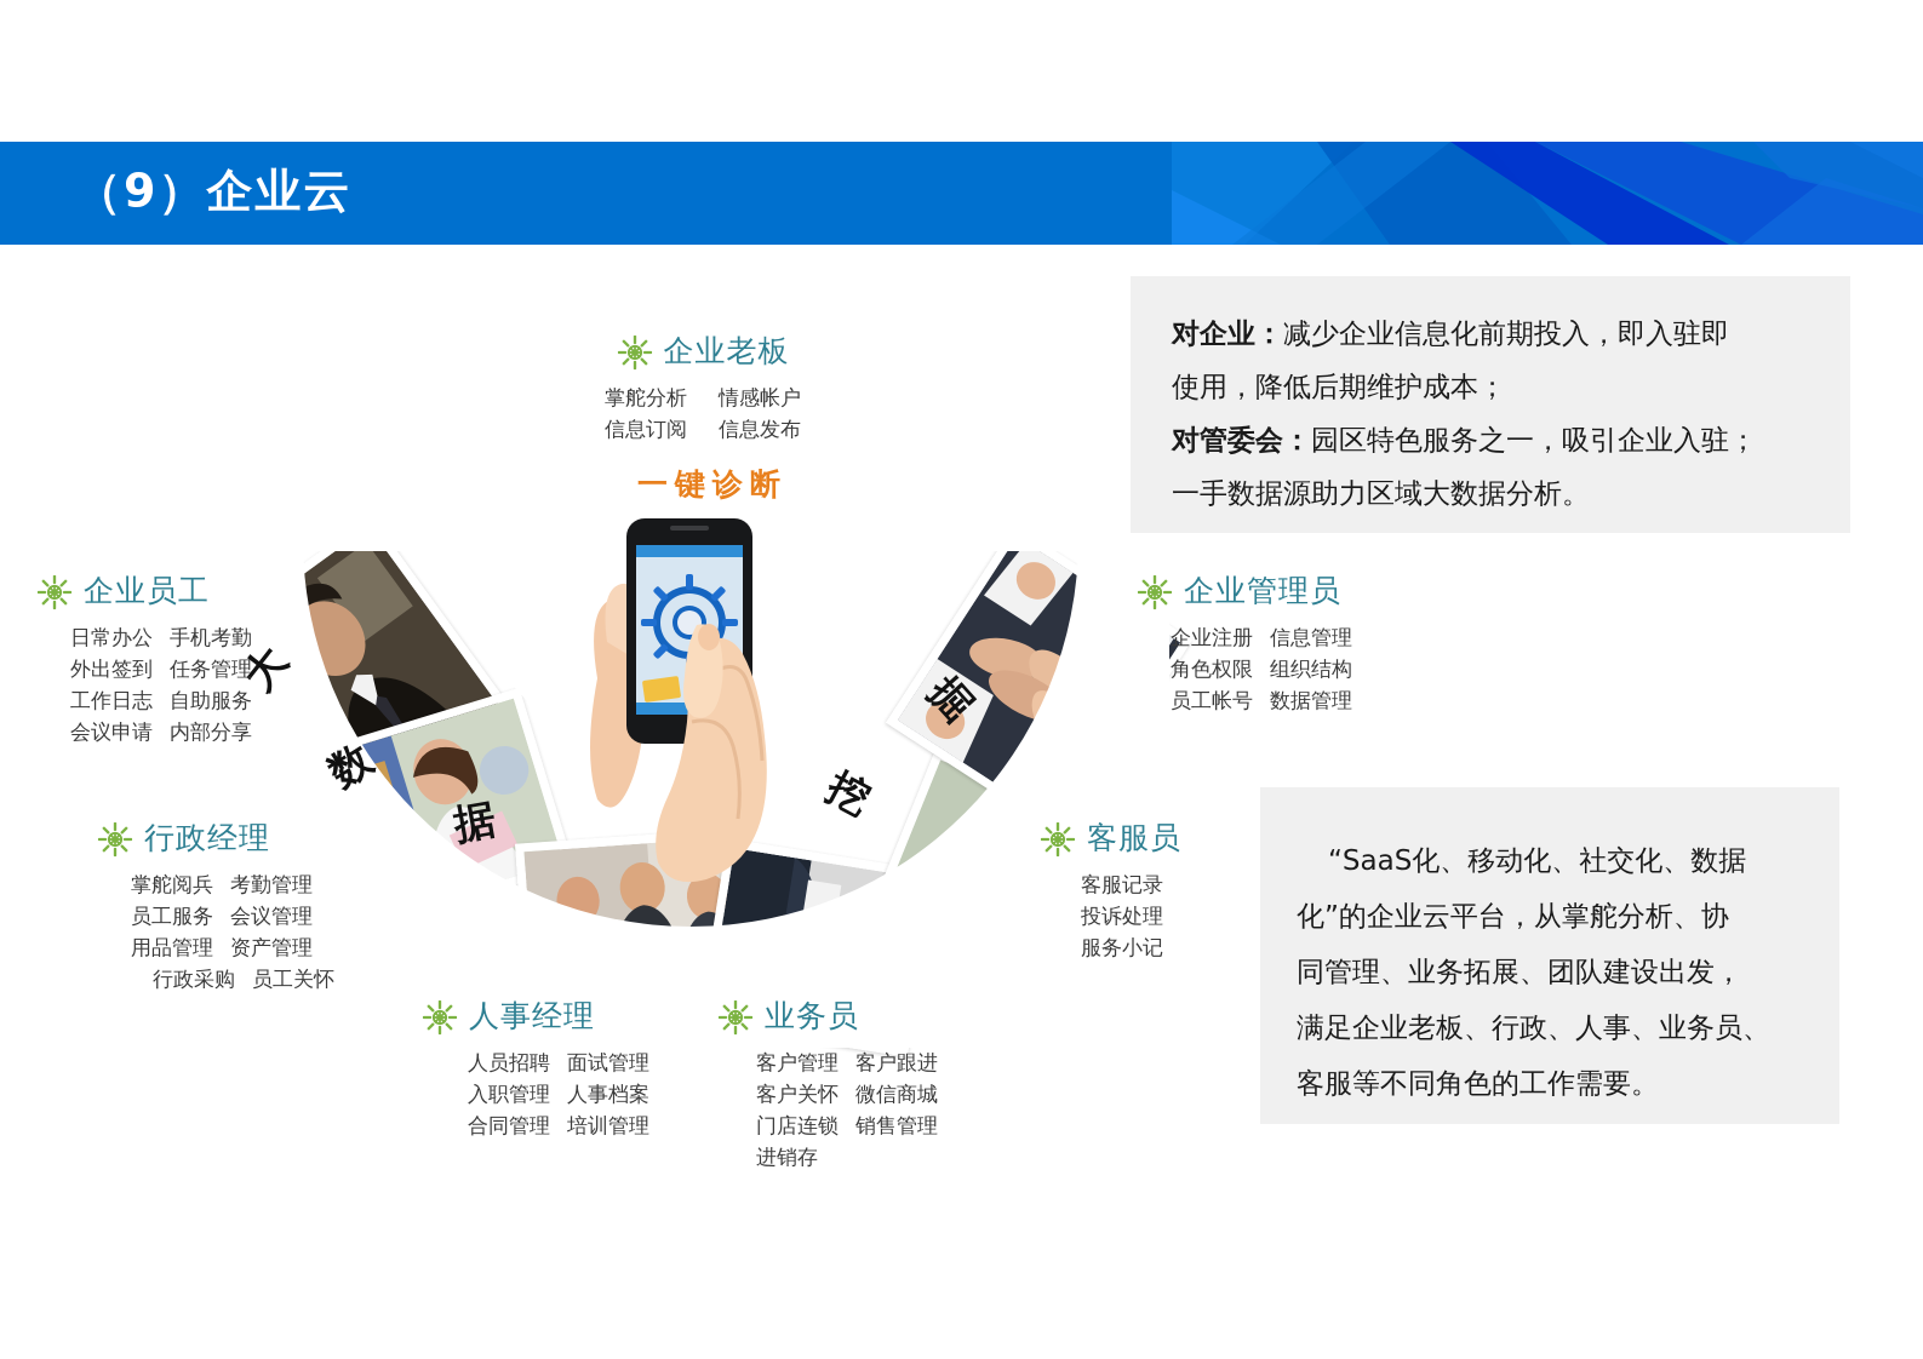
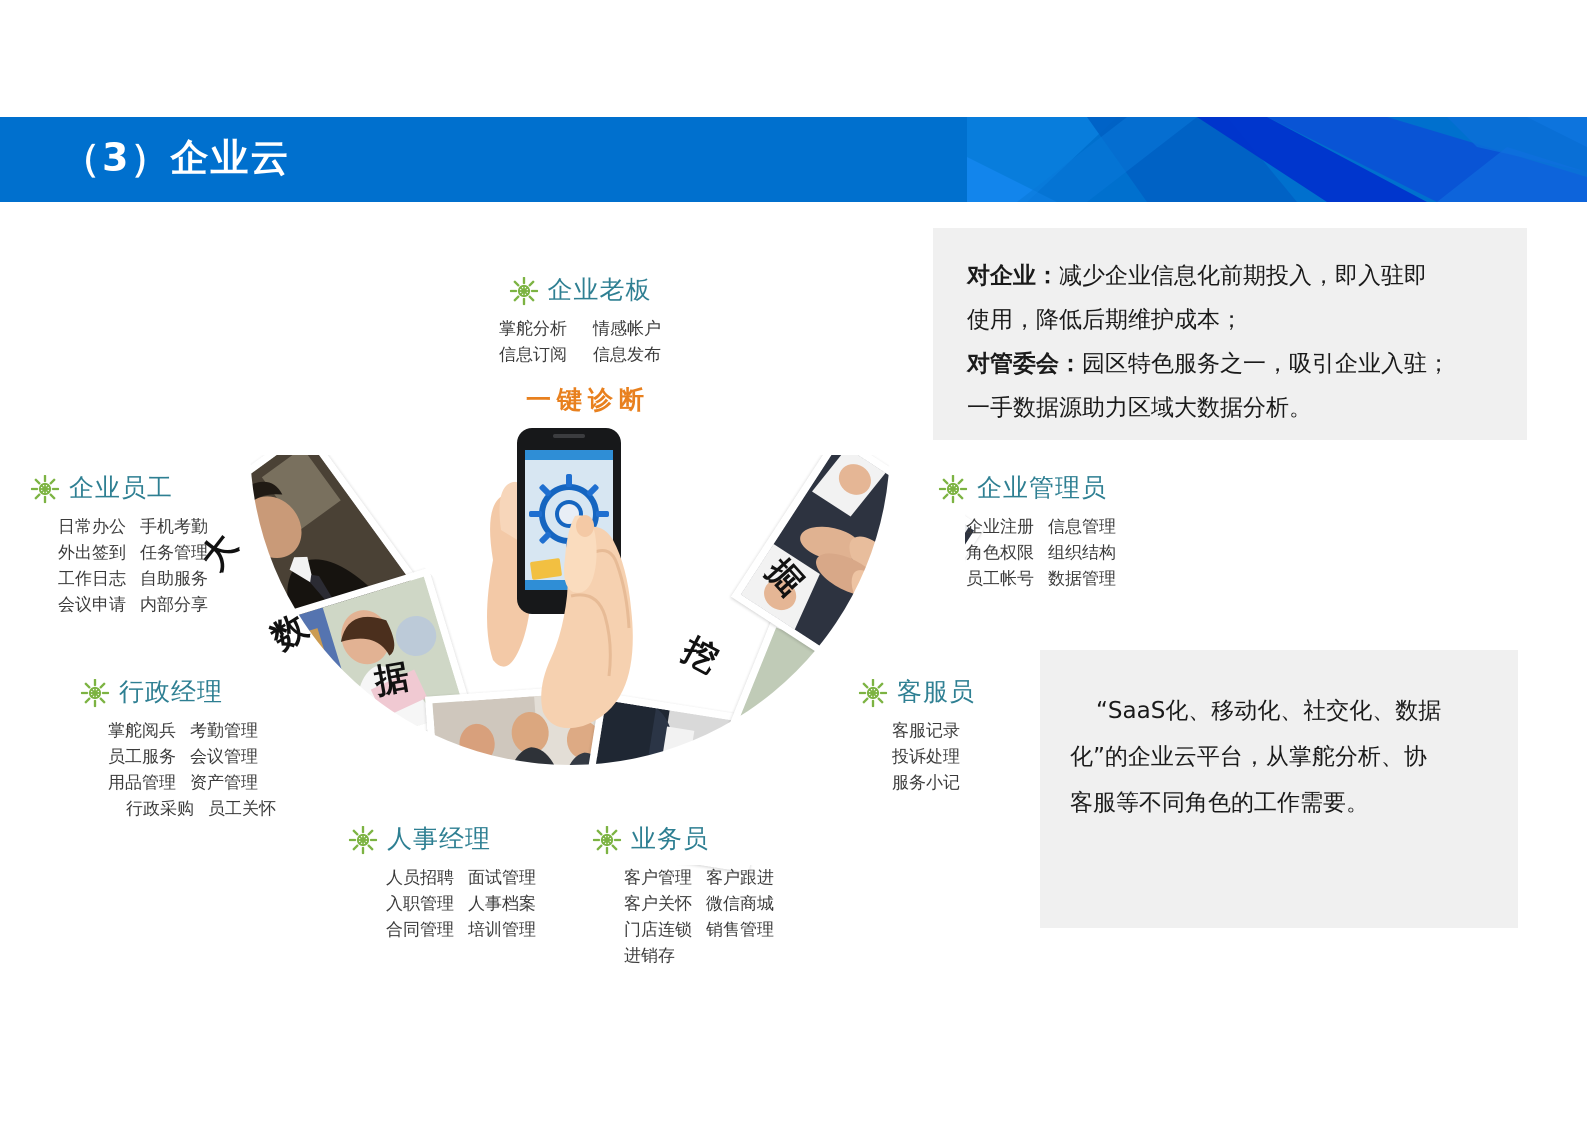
- （9）企业云
+ （3）企业云
  企业老板
  掌舵分析
  情感帐户
  信息订阅
  信息发布
  一键诊断
  企业员工
  日常办公
  手机考勤
  外出签到
  任务管理
  工作日志
  自助服务
  会议申请
  内部分享
  行政经理
  掌舵阅兵
  考勤管理
  员工服务
  会议管理
  用品管理
  资产管理
  行政采购
  员工关怀
  人事经理
  人员招聘
  面试管理
  入职管理
  人事档案
  合同管理
  培训管理
  业务员
  客户管理
  客户跟进
  客户关怀
  微信商城
  门店连锁
  销售管理
  进销存
  企业管理员
  企业注册
  信息管理
  角色权限
  组织结构
  员工帐号
  数据管理
  客服员
  客服记录
  投诉处理
  服务小记
  对企业：减少企业信息化前期投入，即入驻即
  使用，降低后期维护成本；
  对管委会：园区特色服务之一，吸引企业入驻；
  一手数据源助力区域大数据分析。
  “SaaS化、移动化、社交化、数据
  化”的企业云平台，从掌舵分析、协
- 同管理、业务拓展、团队建设出发，
- 满足企业老板、行政、人事、业务员、
  客服等不同角色的工作需要。
